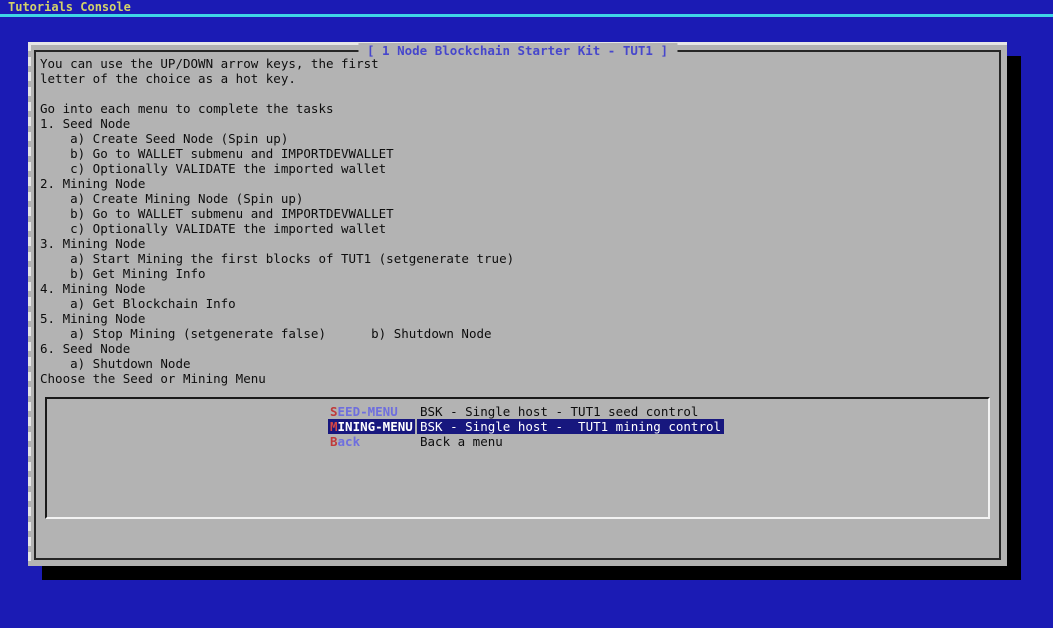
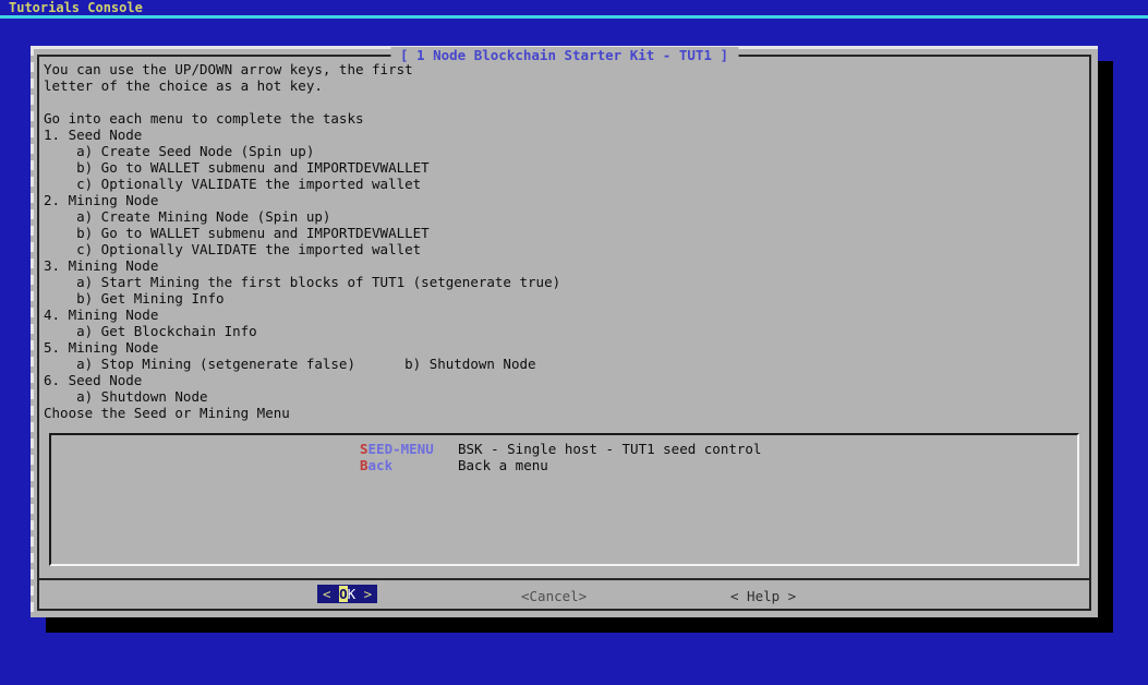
  Tutorials Console
  [ 1 Node Blockchain Starter Kit - TUT1 ]
  You can use the UP/DOWN arrow keys, the first
  letter of the choice as a hot key.
  Go into each menu to complete the tasks
  1. Seed Node
  a) Create Seed Node (Spin up)
  b) Go to WALLET submenu and IMPORTDEVWALLET
  c) Optionally VALIDATE the imported wallet
  2. Mining Node
  a) Create Mining Node (Spin up)
  b) Go to WALLET submenu and IMPORTDEVWALLET
  c) Optionally VALIDATE the imported wallet
  3. Mining Node
  a) Start Mining the first blocks of TUT1 (setgenerate true)
  b) Get Mining Info
  4. Mining Node
  a) Get Blockchain Info
  5. Mining Node
  a) Stop Mining (setgenerate false) b) Shutdown Node
  6. Seed Node
  a) Shutdown Node
  Choose the Seed or Mining Menu
  SEED-MENU
  BSK - Single host - TUT1 seed control
- MINING-MENU
- BSK - Single host - TUT1 mining control
  Back
  Back a menu
+ < OK >
+ <Cancel>
+ < Help >
